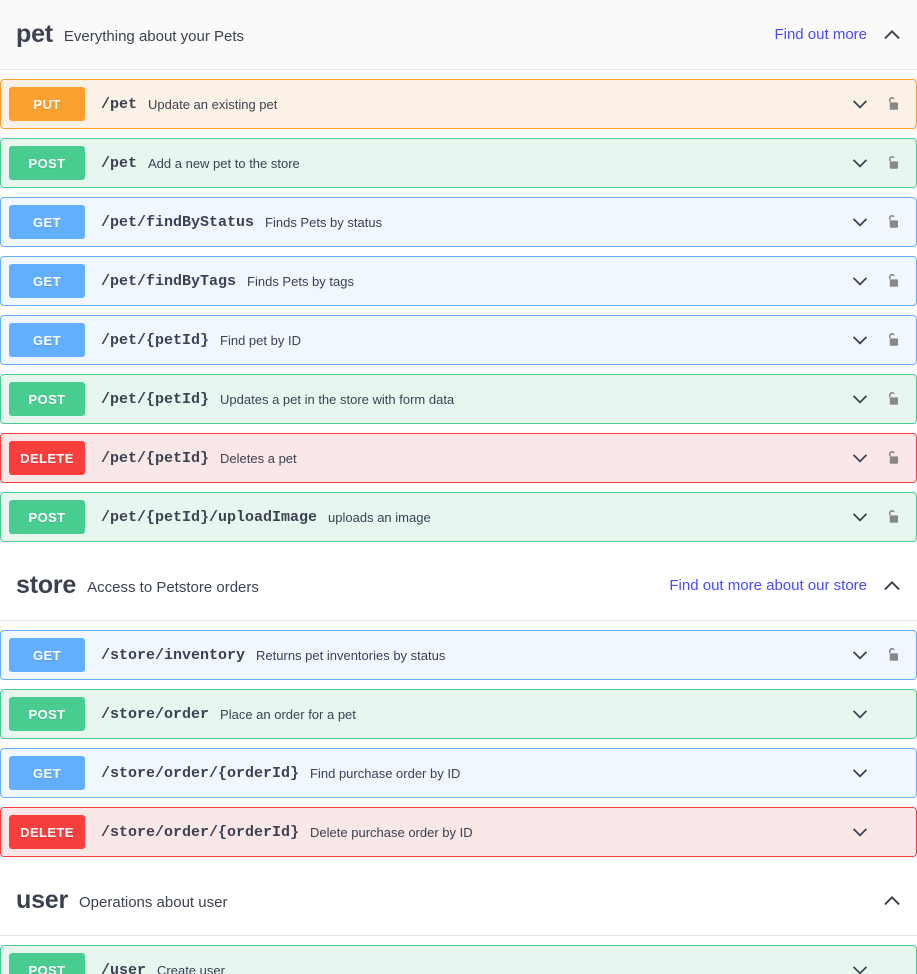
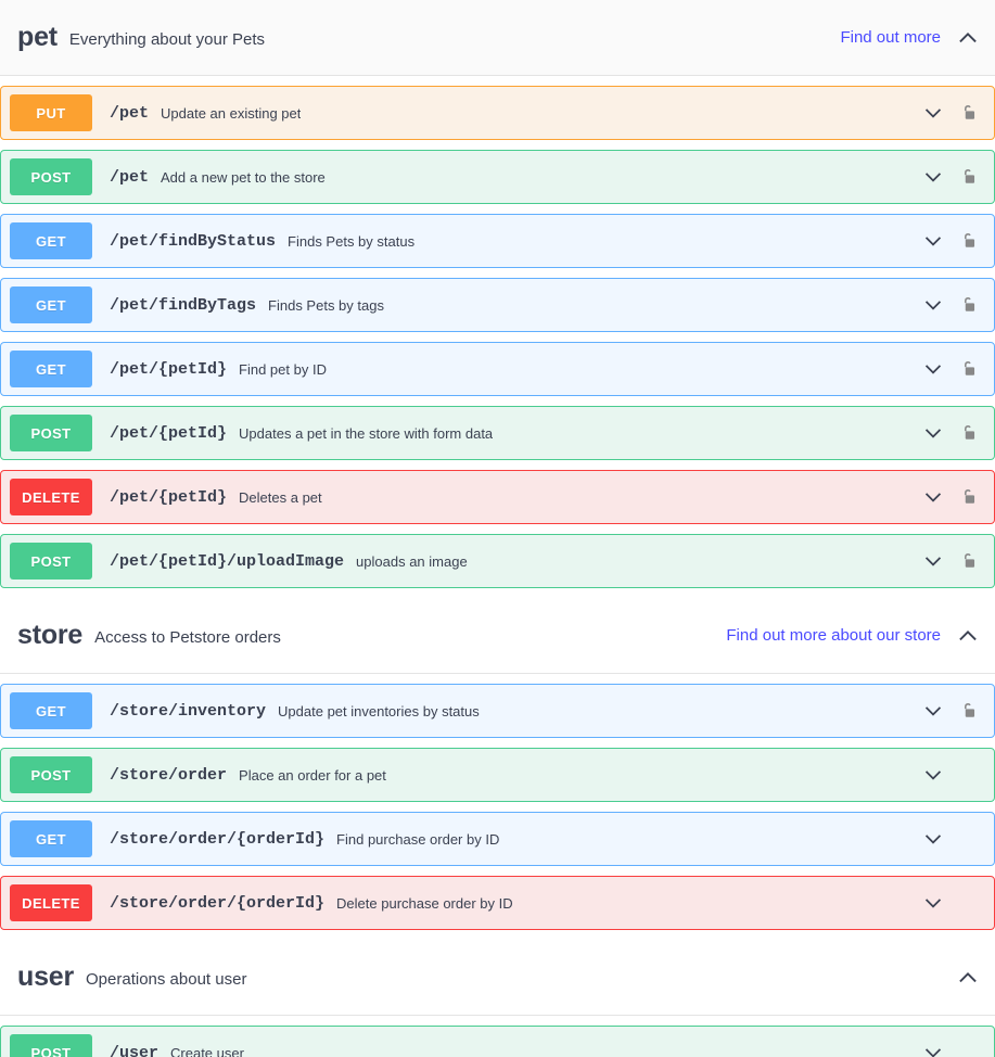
  pet
  Everything about your Pets
  Find out more
  PUT
  /pet
  Update an existing pet
  POST
  /pet
  Add a new pet to the store
  GET
  /pet/findByStatus
  Finds Pets by status
  GET
  /pet/findByTags
  Finds Pets by tags
  GET
  /pet/{petId}
  Find pet by ID
  POST
  /pet/{petId}
  Updates a pet in the store with form data
  DELETE
  /pet/{petId}
  Deletes a pet
  POST
  /pet/{petId}/uploadImage
  uploads an image
  store
  Access to Petstore orders
  Find out more about our store
  GET
  /store/inventory
- Returns pet inventories by status
+ Update pet inventories by status
  POST
  /store/order
  Place an order for a pet
  GET
  /store/order/{orderId}
  Find purchase order by ID
  DELETE
  /store/order/{orderId}
  Delete purchase order by ID
  user
  Operations about user
  POST
  /user
  Create user
